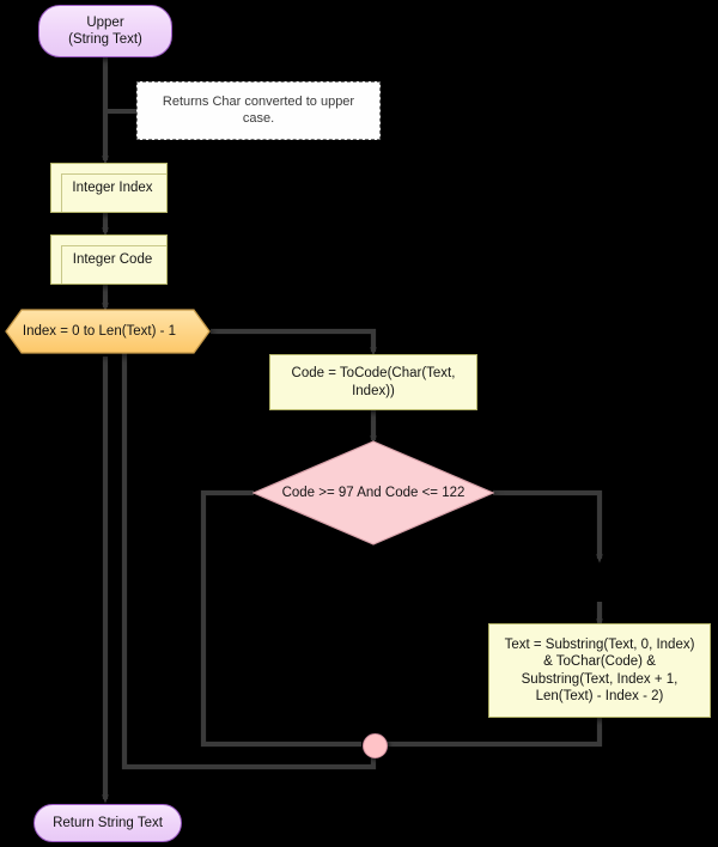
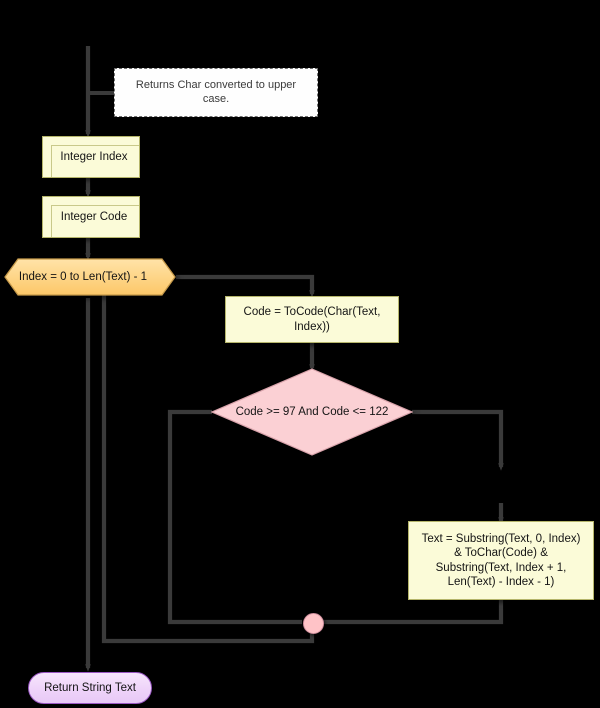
- Upper
- (String Text)
  Returns Char converted to upper case.
  Integer Index
  Integer Code
  Index = 0 to Len(Text) - 1
  Code = ToCode(Char(Text,
  Index))
  Code >= 97 And Code <= 122
  Text = Substring(Text, 0, Index)
  & ToChar(Code) &
  Substring(Text, Index + 1,
- Len(Text) - Index - 2)
+ Len(Text) - Index - 1)
  Return String Text
